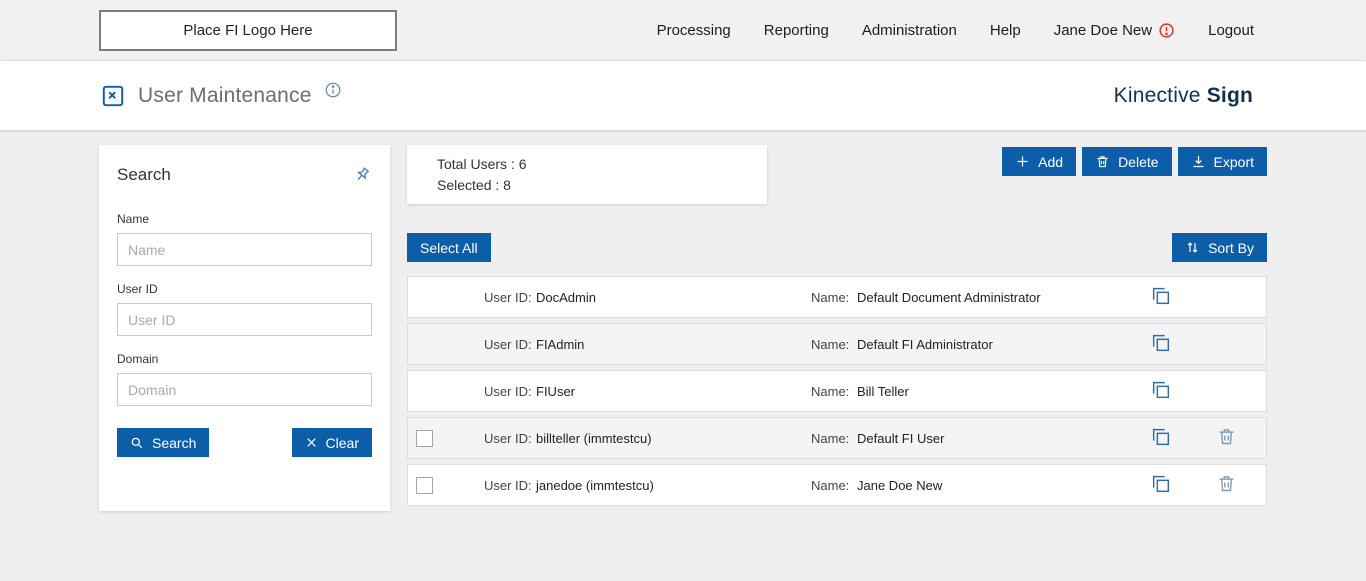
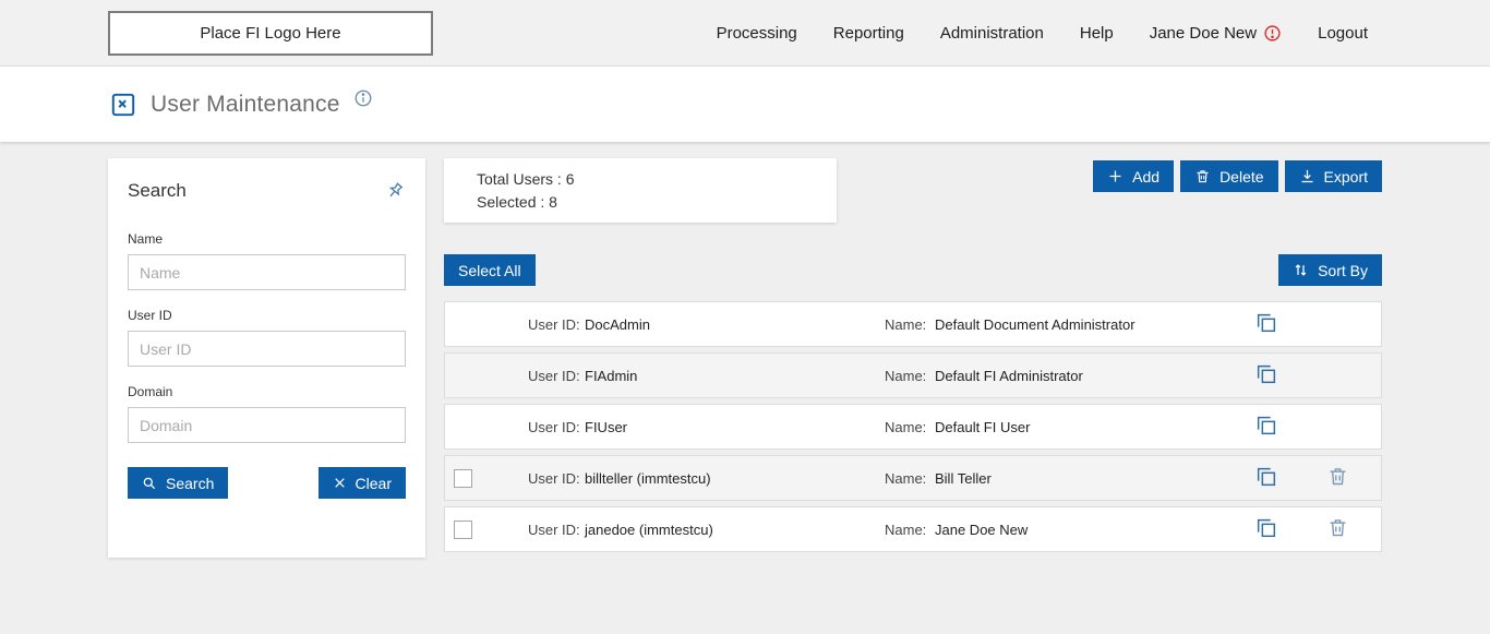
  Place FI Logo Here
  Processing
  Reporting
  Administration
  Help
  Jane Doe New
  Logout
  User Maintenance
- Kinective Sign
  Search
  Name
  Name
  User ID
  User ID
  Domain
  Domain
  Search
  Clear
  Total Users : 6
  Selected : 8
  Add
  Delete
  Export
  Select All
  Sort By
  User ID:
  DocAdmin
  Name:
  Default Document Administrator
  User ID:
  FIAdmin
  Name:
  Default FI Administrator
  User ID:
  FIUser
  Name:
- Bill Teller
+ Default FI User
  User ID:
  billteller (immtestcu)
  Name:
- Default FI User
+ Bill Teller
  User ID:
  janedoe (immtestcu)
  Name:
  Jane Doe New
